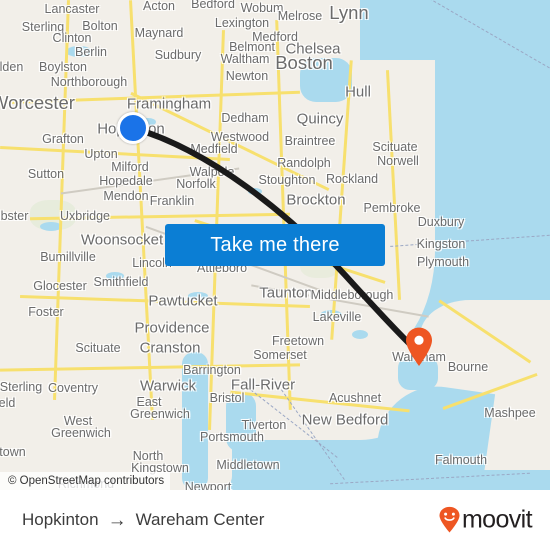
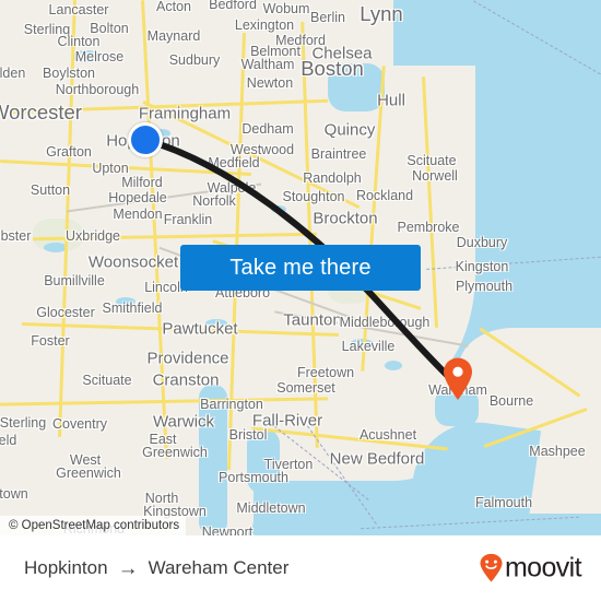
  Acton
  Bedford
  Wobum
- Melrose
+ Berlin
  Lynn
  Lancaster
  Sterling
  Bolton
  Maynard
  Clinton
  Lexington
  Medford
  Belmont
  Chelsea
- Berlin
+ Melrose
  Sudbury
  Waltham
  Boston
  Boylston
  lden
  Newton
  Hull
  Northborough
  orcester
  Framingham
  Dedham
  Quincy
  Westwood
  Braintree
  Grafton
  Medfield
  Scituate
  Upton
  Randolph
  Norwell
  Milford
  Walpe
  Hopedale
  Norfolk
  Stoughton
  Rockland
  Sutton
  Mendon
  Franklin
  Brockton
  Pembroke
  Duxbury
  Uxbridge
  bster
  Woonsocket
  Kingston
  Bumillville
  Lincol
  Attleboro
  Plymouth
  Smithfield
  Glocester
  Pawtucket
  Taunton
  Middleboough
  Foster
  Lakeville
  Providence
  Scituate
  Cranston
  Waram
  Bourne
  Freetown
  Somerset
  Barrington
  Sterling
  Coventry
  Warwick
  Fall-River
  Acushnet
  Bristol
  East
  Greenwich
  eld
  New Bedford
  West
  Greenwich
  Mashpee
  Tiverton
  Portsmouth
  town
  North
  Falmouth
  Kingstown
  Middletown
  Richmond
  Newport
  Take me there
  © OpenStreetMap contributors
  Hopkinton
  →
  Wareham Center
  moovit
